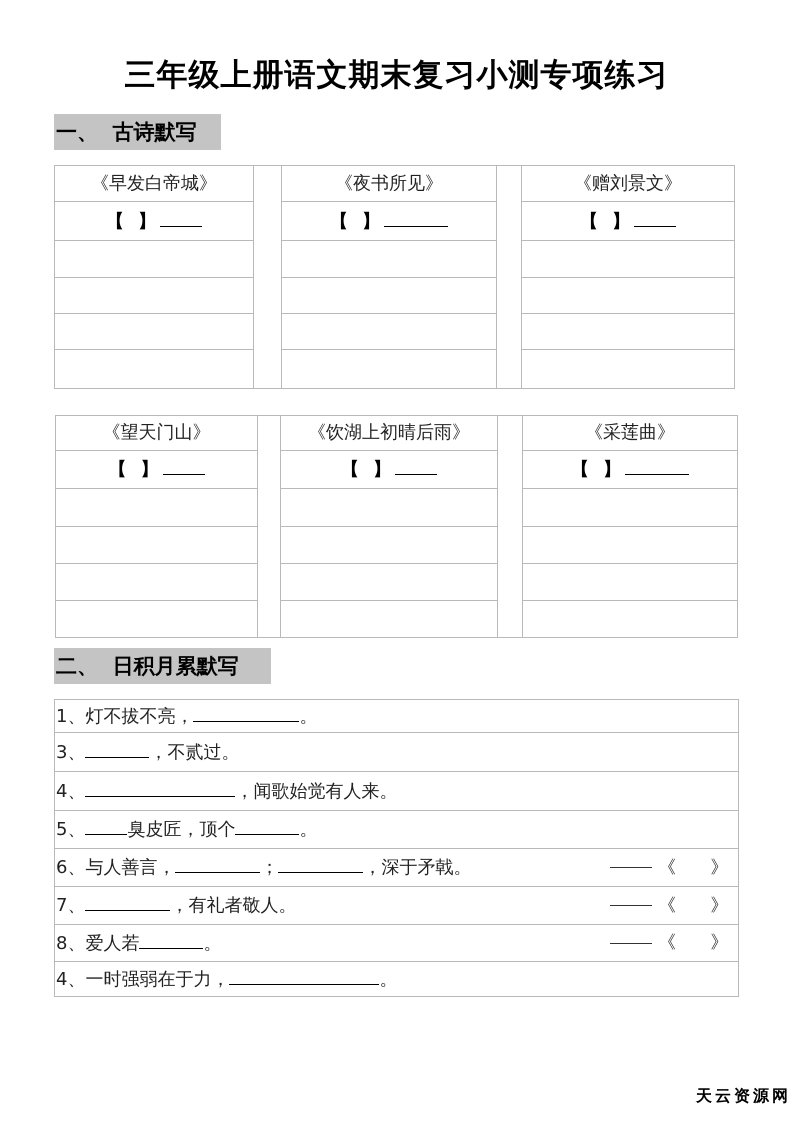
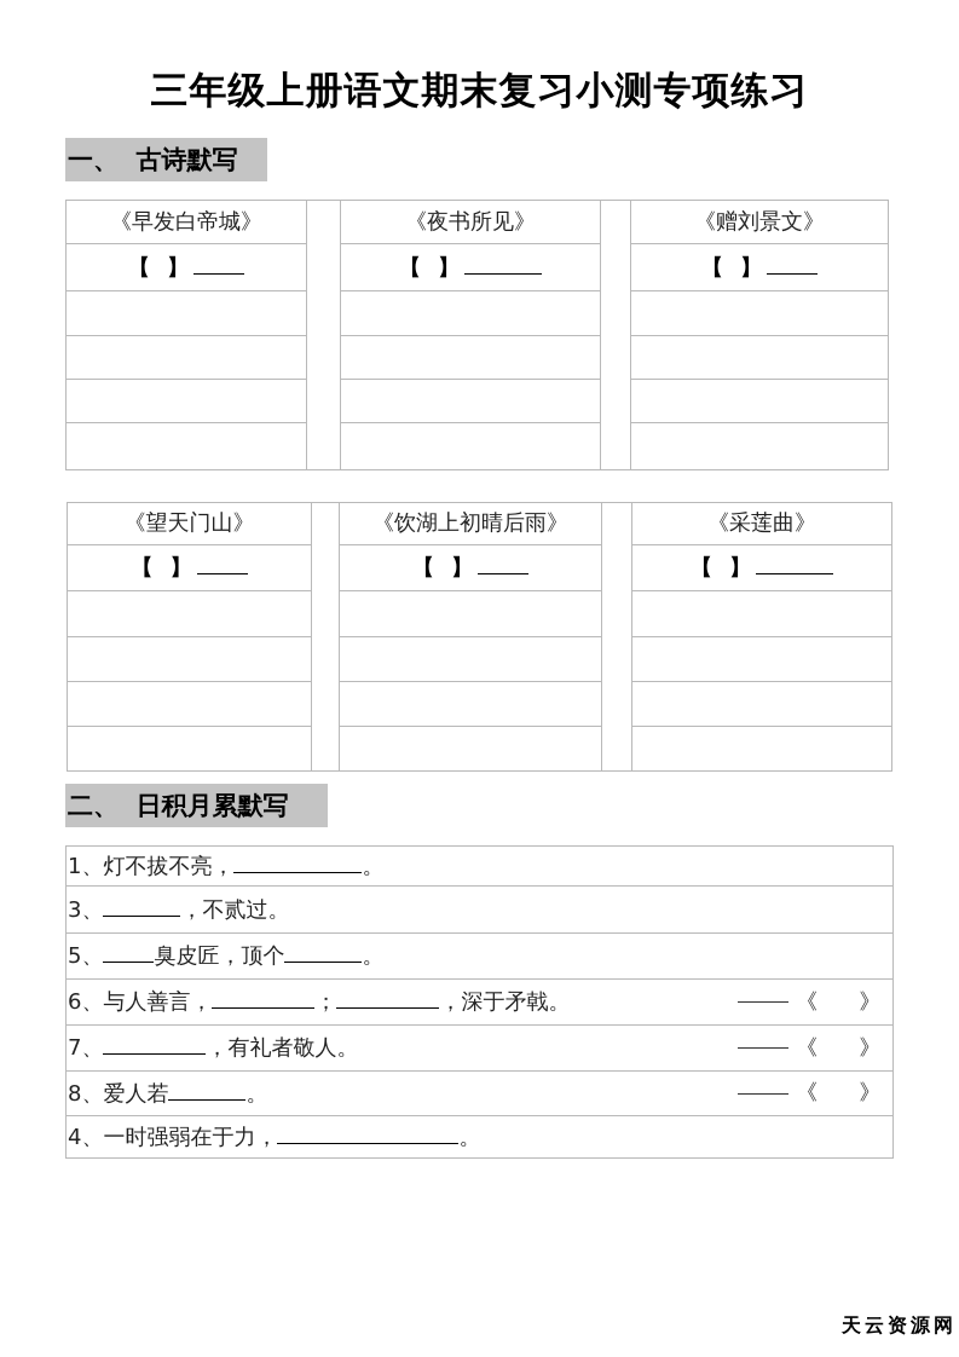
  三年级上册语文期末复习小测专项练习
  一、 古诗默写
  《早发白帝城》		《夜书所见》		《赠刘景文》
  【 】	【 】	【 】
  《望天门山》		《饮湖上初晴后雨》		《采莲曲》
  【 】	【 】	【 】
  二、 日积月累默写
  1、灯不拔不亮， 。
  3、 ，不贰过。
- 4、 ，闻歌始觉有人来。
  5、 臭皮匠，顶个 。
  6、与人善言， ； ，深于矛戟。 《 》
  7、 ，有礼者敬人。 《 》
  8、爱人若 。 《 》
  4、一时强弱在于力， 。
  天云资源网
